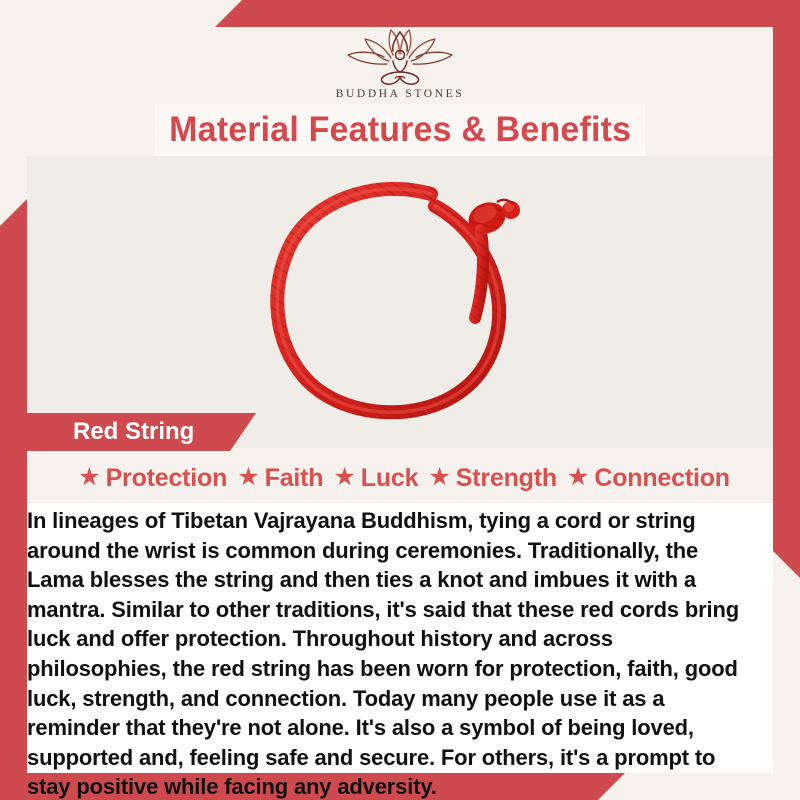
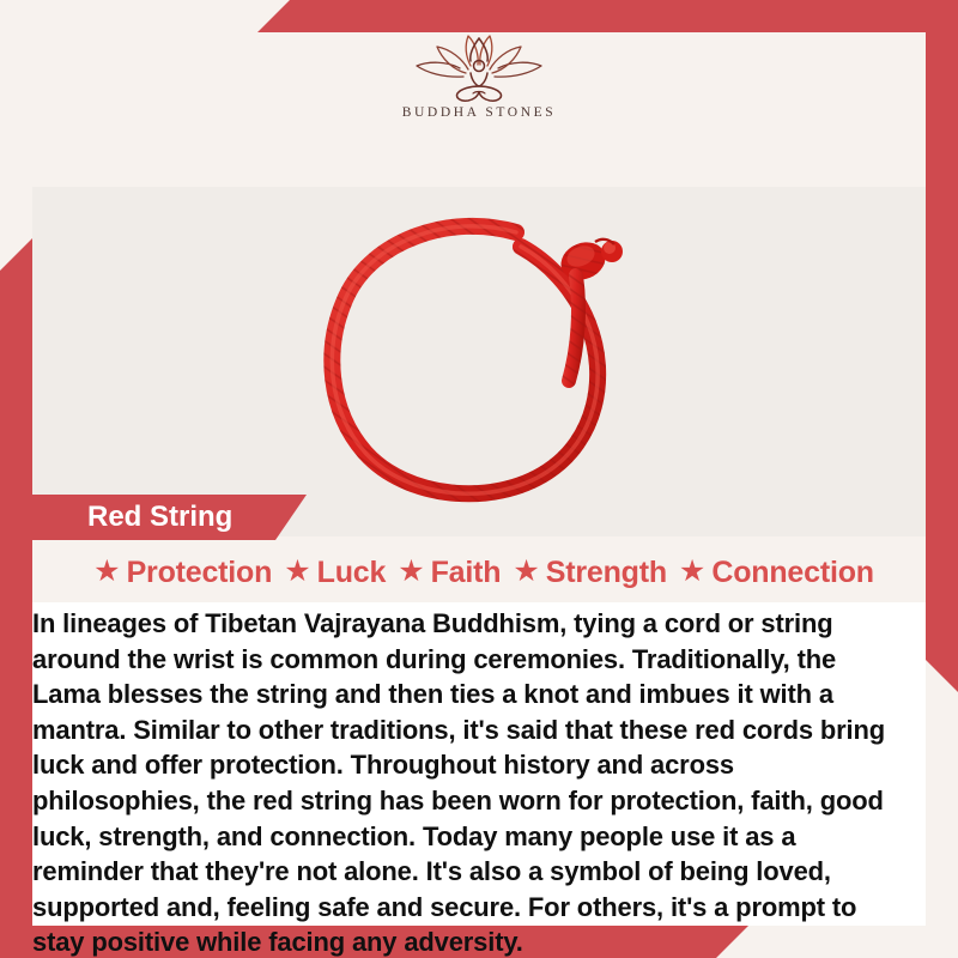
  BUDDHA STONES
- Material Features & Benefits
  Red String
  ★
  Protection
  ★
- Faith
+ Luck
  ★
- Luck
+ Faith
  ★
  Strength
  ★
  Connection
  In lineages of Tibetan Vajrayana Buddhism, tying a cord or string around the wrist is common during ceremonies. Traditionally, the Lama blesses the string and then ties a knot and imbues it with a mantra. Similar to other traditions, it's said that these red cords bring luck and offer protection. Throughout history and across philosophies, the red string has been worn for protection, faith, good luck, strength, and connection. Today many people use it as a reminder that they're not alone. It's also a symbol of being loved, supported and, feeling safe and secure. For others, it's a prompt to stay positive while facing any adversity.
